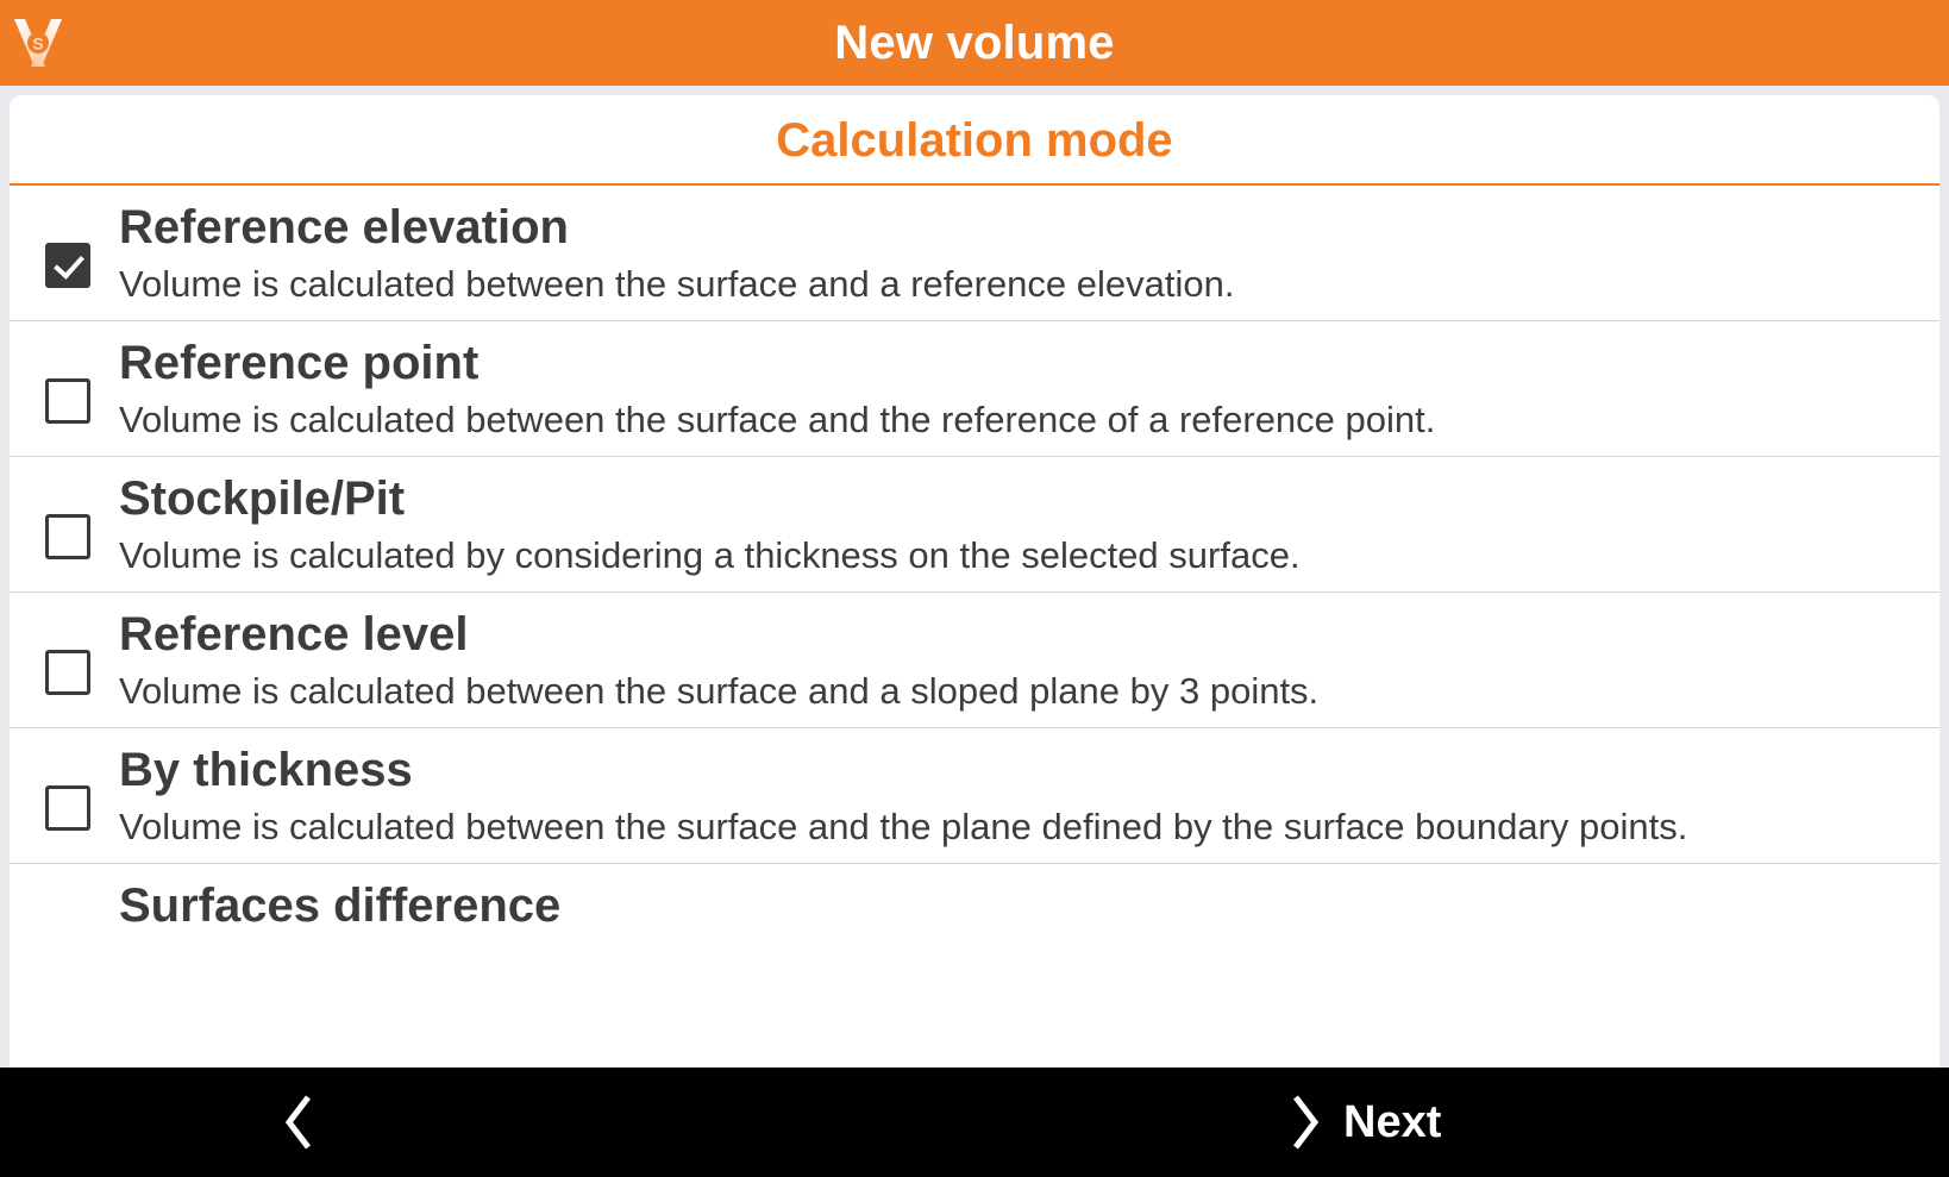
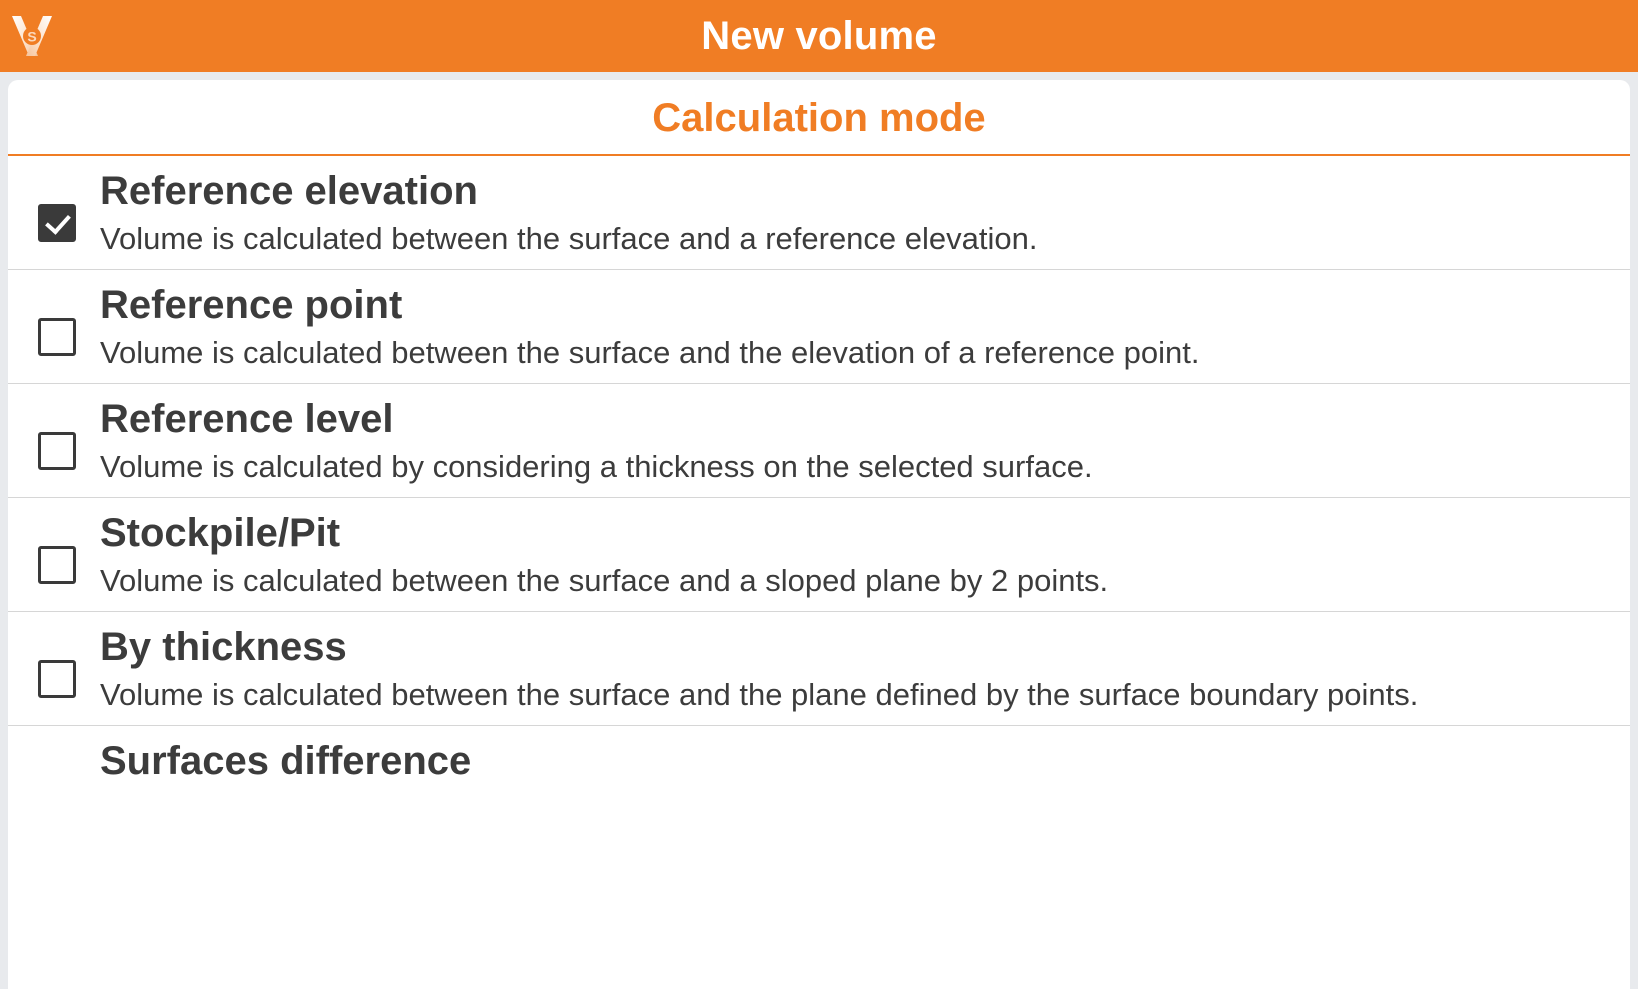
  S
  New volume
  Calculation mode
  Reference elevation
  Volume is calculated between the surface and a reference elevation.
  Reference point
- Volume is calculated between the surface and the reference of a reference point.
+ Volume is calculated between the surface and the elevation of a reference point.
- Stockpile/Pit
+ Reference level
  Volume is calculated by considering a thickness on the selected surface.
- Reference level
+ Stockpile/Pit
- Volume is calculated between the surface and a sloped plane by 3 points.
+ Volume is calculated between the surface and a sloped plane by 2 points.
  By thickness
  Volume is calculated between the surface and the plane defined by the surface boundary points.
  Surfaces difference
- Next
